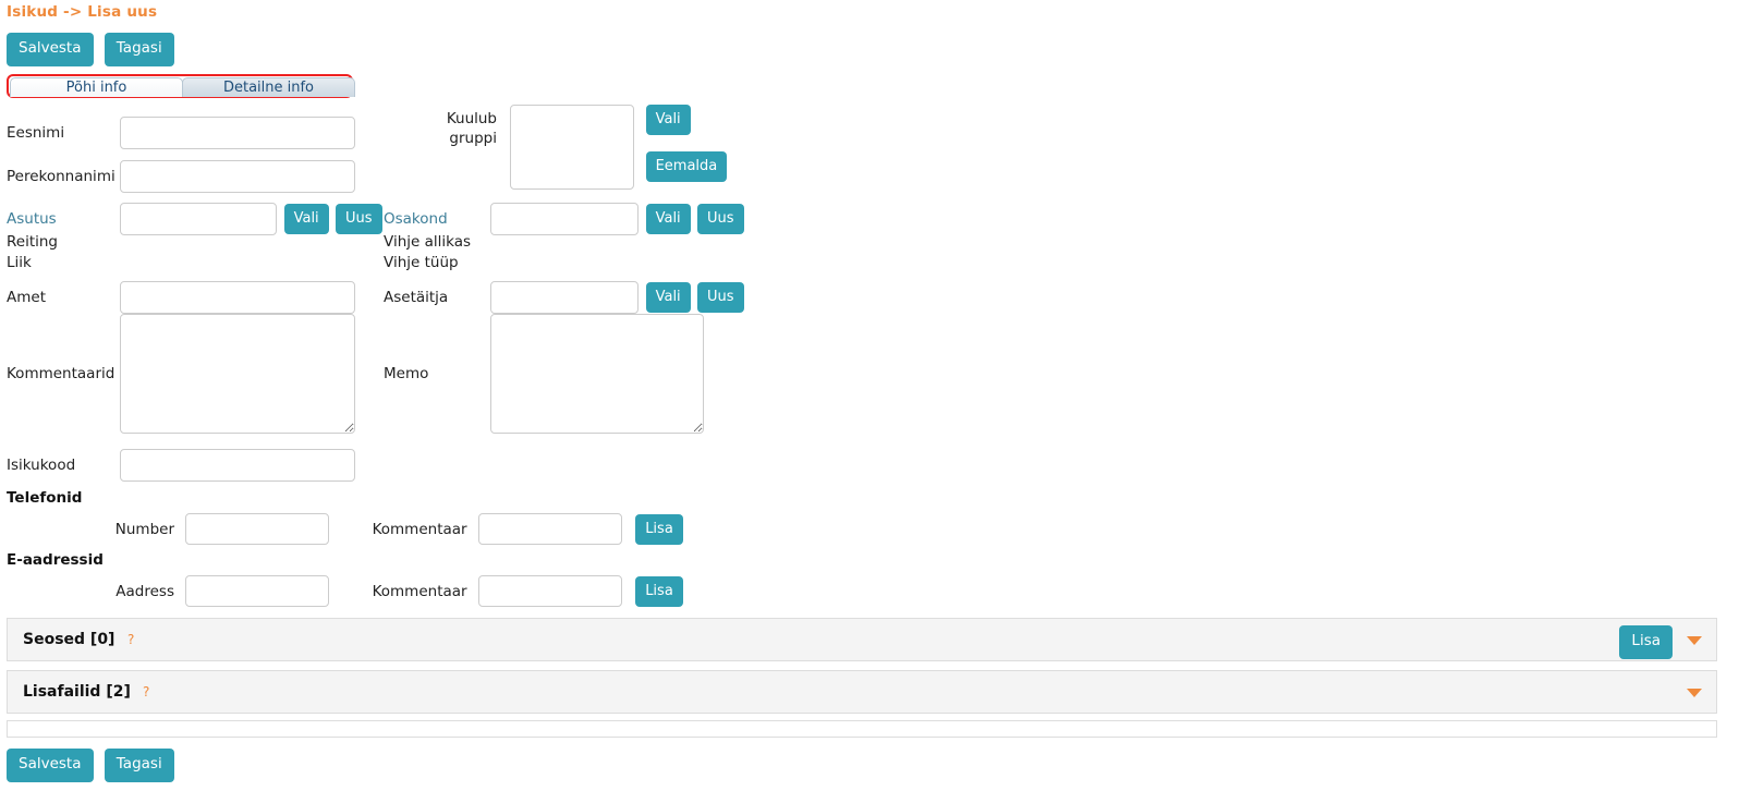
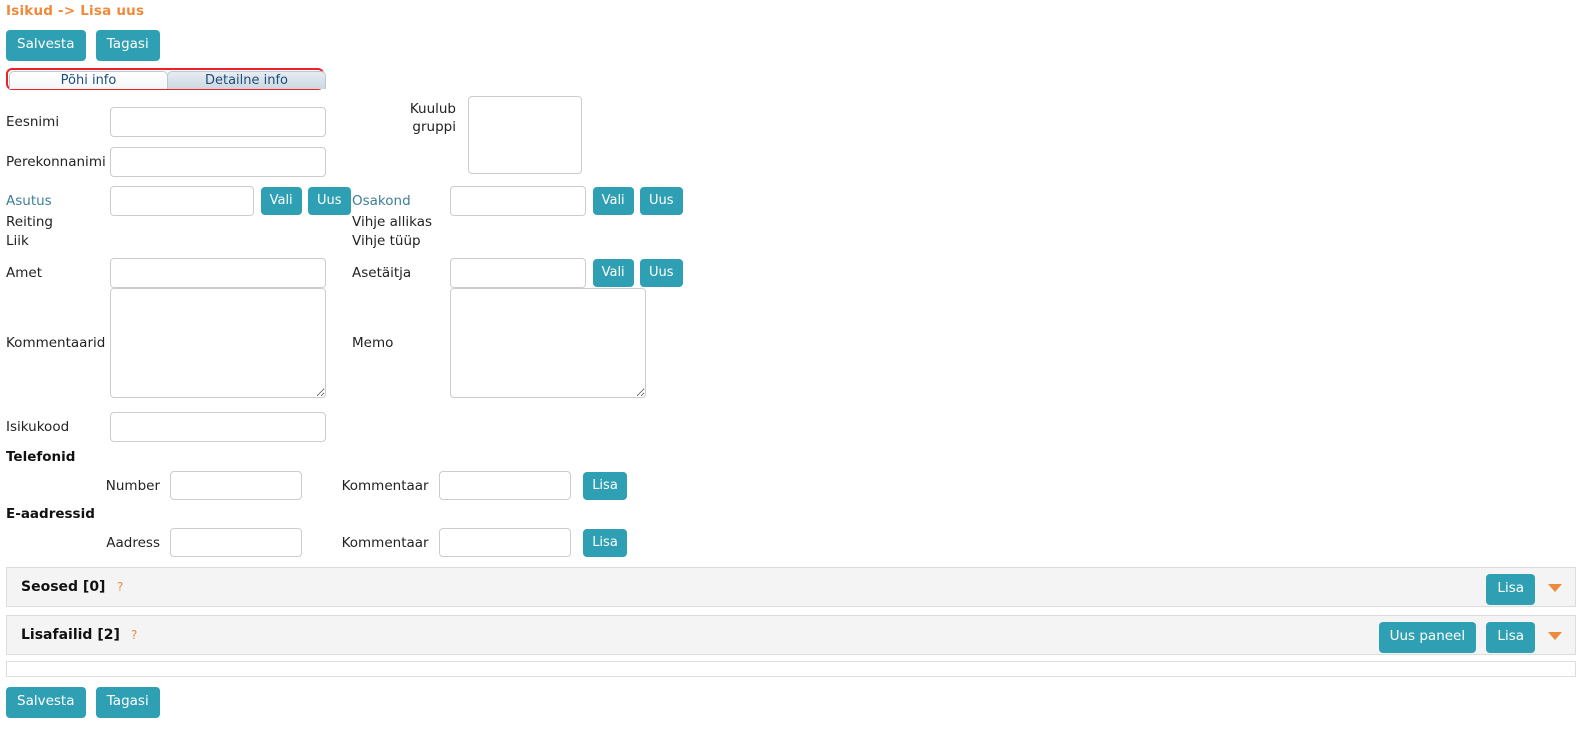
  Isikud -> Lisa uus
  Salvesta Tagasi
  Põhi info
  Detailne info
  Eesnimi
  Perekonnanimi
  Asutus Vali Uus
  Reiting
  Liik
  Amet
  Kommentaarid
  Isikukood
  Kuulub
  gruppi
- Vali
- Eemalda
  Osakond Vali Uus
  Vihje allikas
  Vihje tüüp
  Asetäitja Vali Uus
  Memo
  Telefonid
  Number Kommentaar Lisa
  E-aadressid
  Aadress Kommentaar Lisa
  Seosed [0]
  ?
  Lisa
  Lisafailid [2]
  ?
+ Uus paneel Lisa
  Salvesta Tagasi
